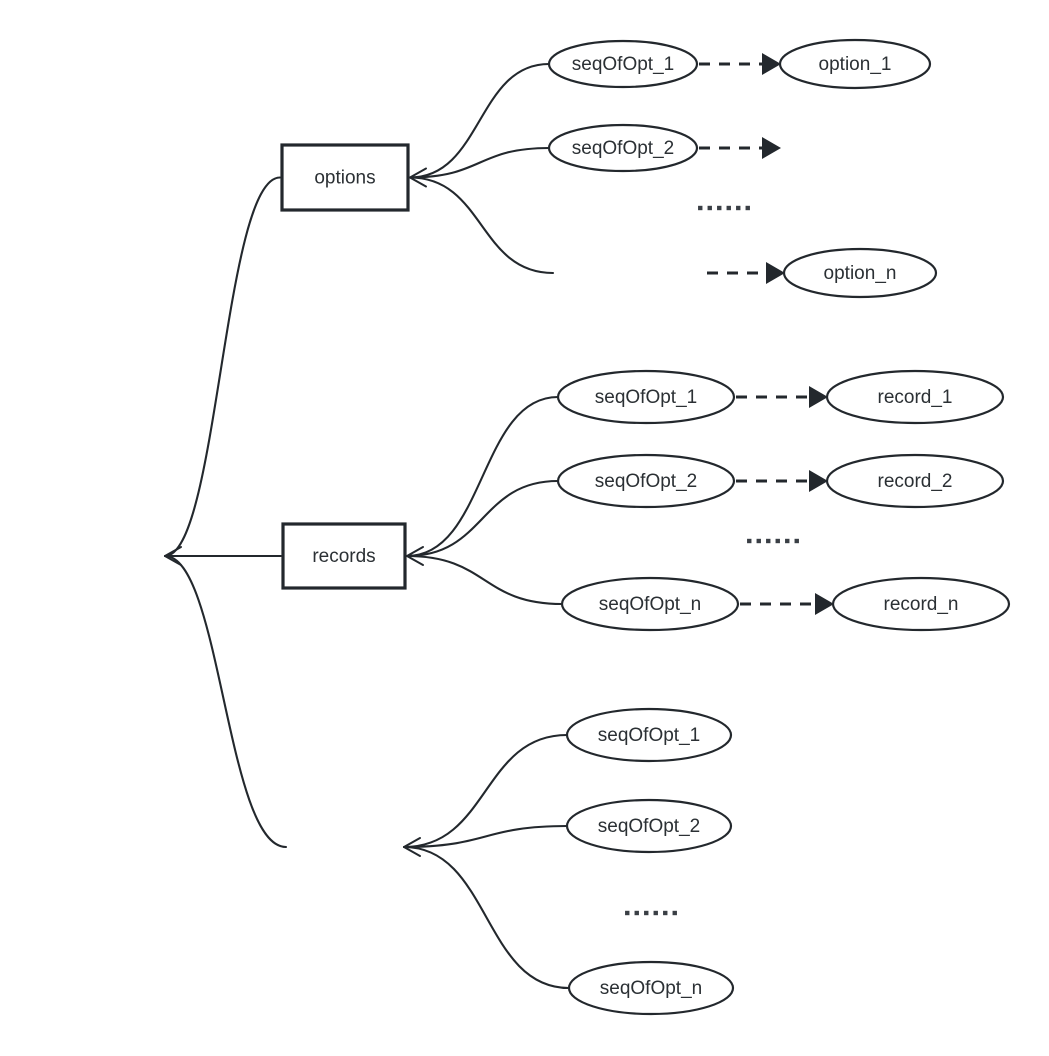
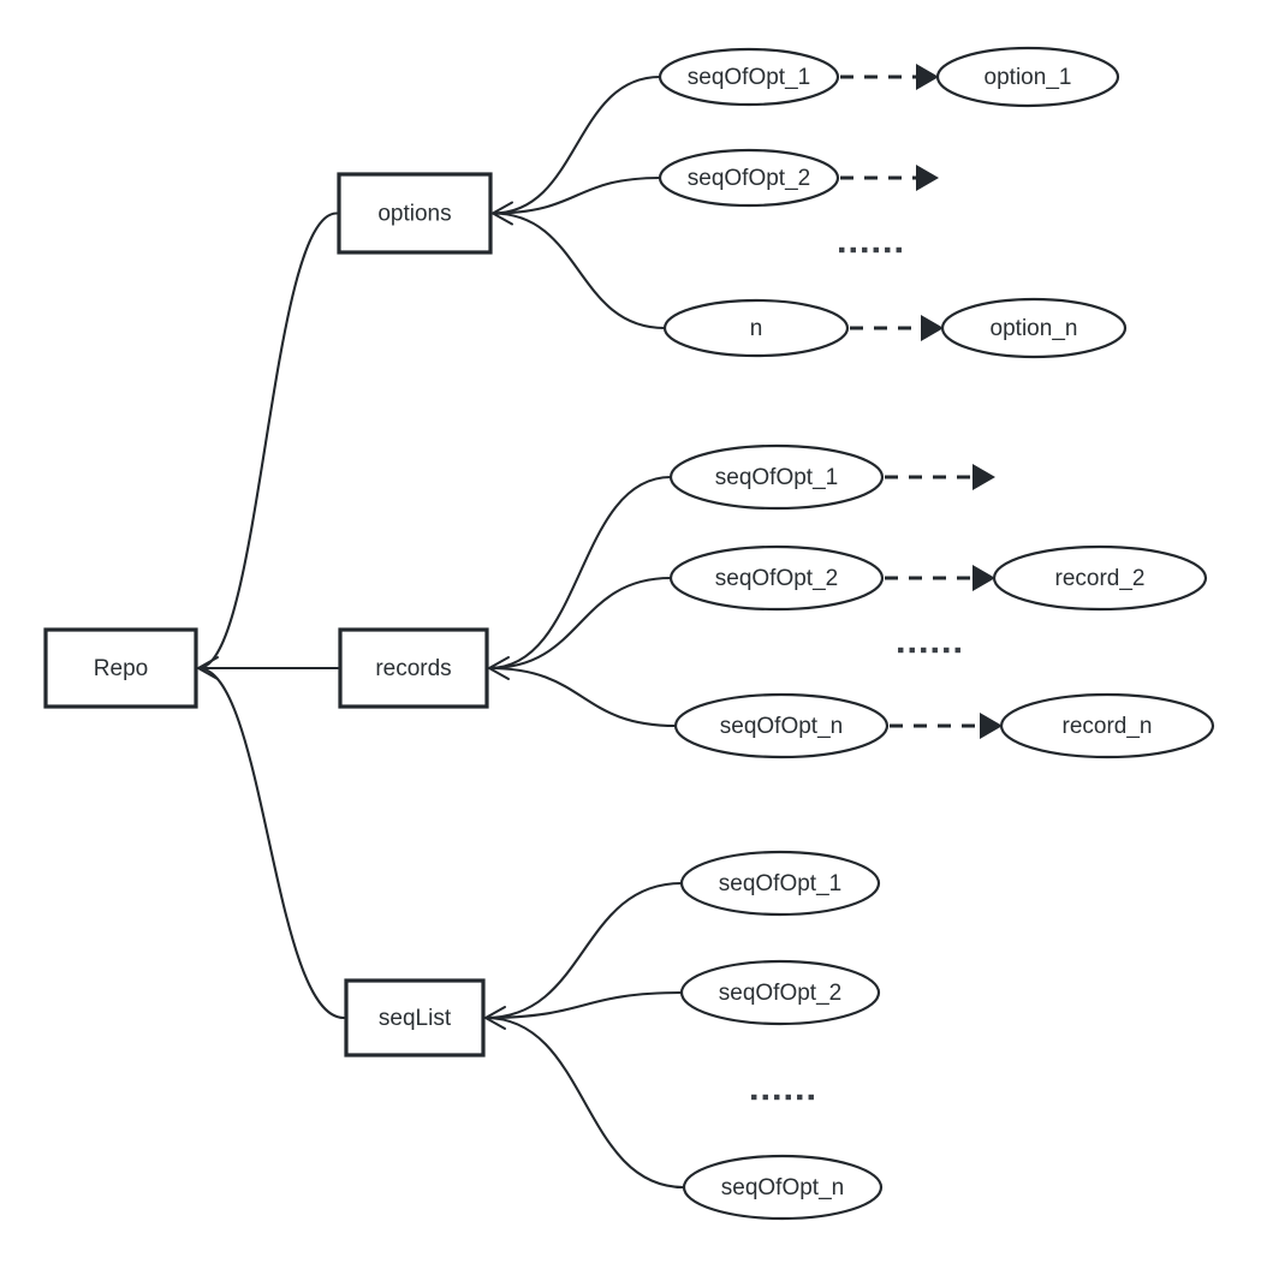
+ Repo
  options
  seqOfOpt_1
  option_1
  seqOfOpt_2
+ n
  option_n
  records
  seqOfOpt_1
- record_1
  seqOfOpt_2
  record_2
  seqOfOpt_n
  record_n
+ seqList
  seqOfOpt_1
  seqOfOpt_2
  seqOfOpt_n
